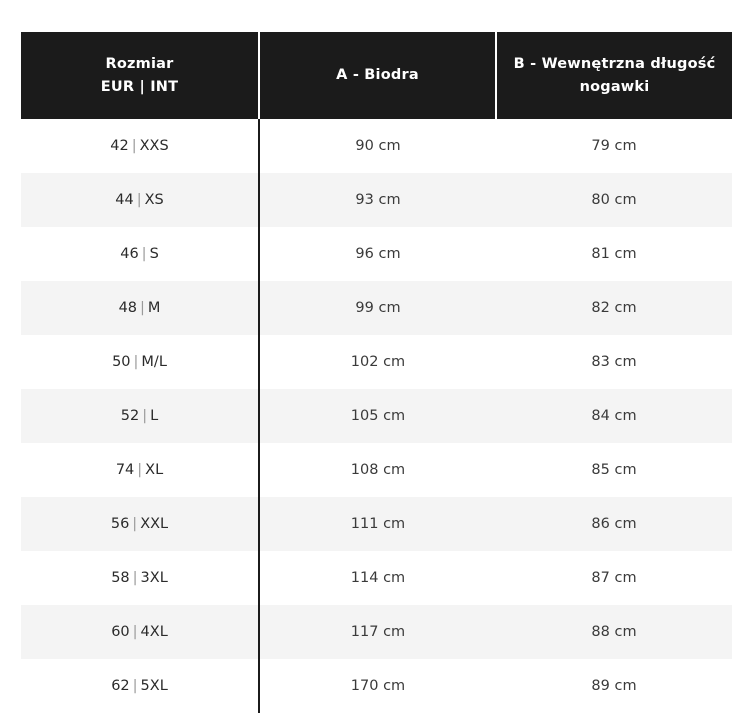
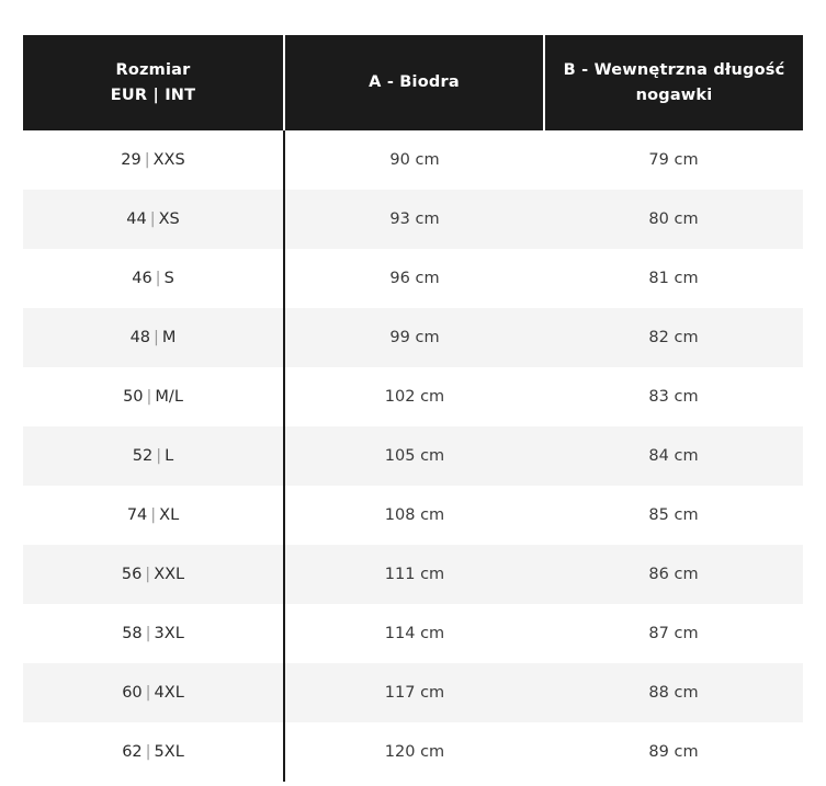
  Rozmiar EUR | INT	A - Biodra	B - Wewnętrzna długość nogawki
- 42 | XXS	90 cm	79 cm
+ 29 | XXS	90 cm	79 cm
  44 | XS	93 cm	80 cm
  46 | S	96 cm	81 cm
  48 | M	99 cm	82 cm
  50 | M/L	102 cm	83 cm
  52 | L	105 cm	84 cm
  74 | XL	108 cm	85 cm
  56 | XXL	111 cm	86 cm
  58 | 3XL	114 cm	87 cm
  60 | 4XL	117 cm	88 cm
- 62 | 5XL	170 cm	89 cm
+ 62 | 5XL	120 cm	89 cm
